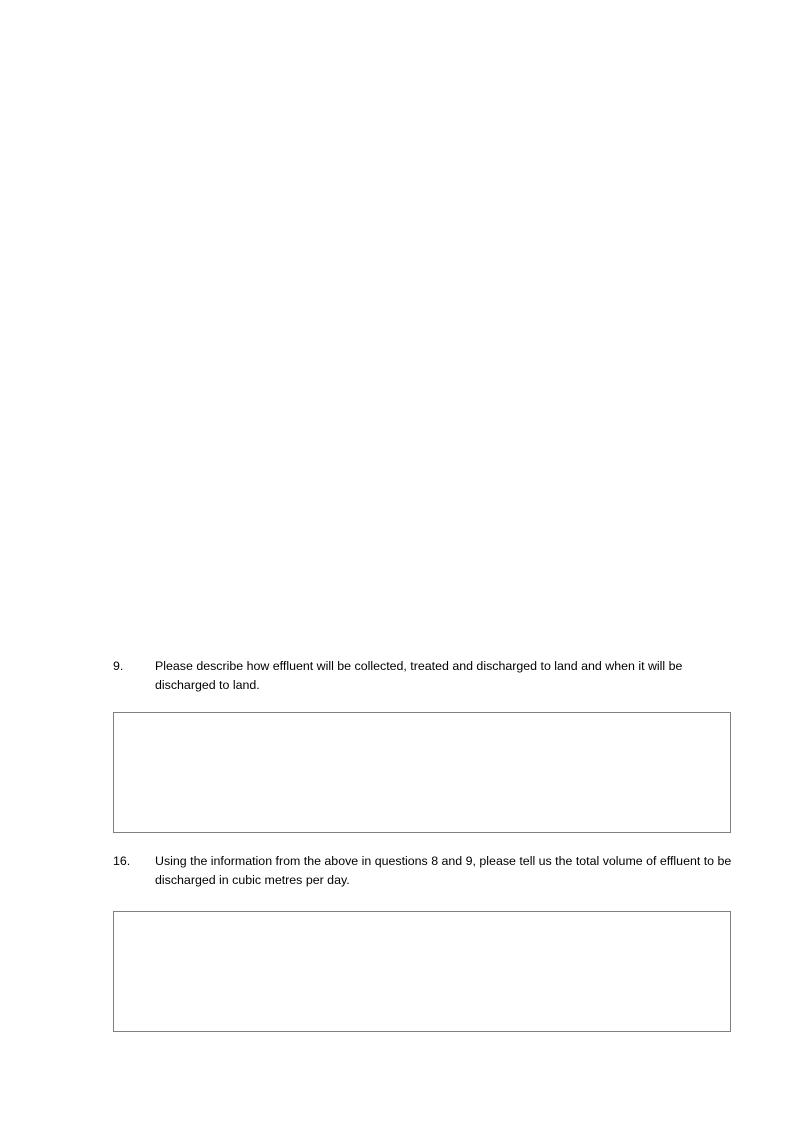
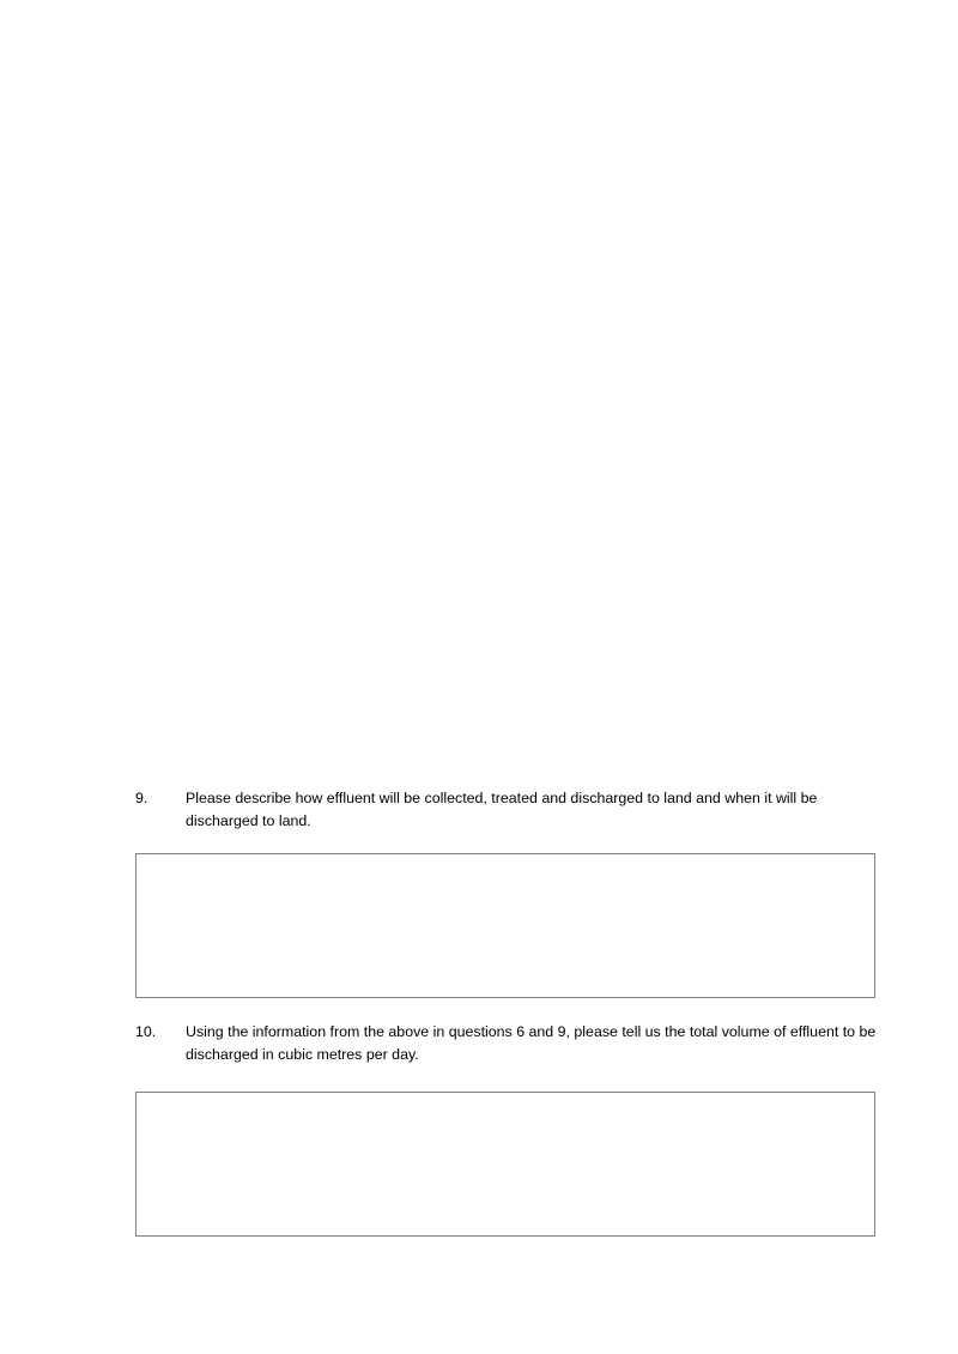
  9.
  Please describe how effluent will be collected, treated and discharged to land and when it will be discharged to land.
- 16.
+ 10.
- Using the information from the above in questions 8 and 9, please tell us the total volume of effluent to be discharged in cubic metres per day.
+ Using the information from the above in questions 6 and 9, please tell us the total volume of effluent to be discharged in cubic metres per day.
